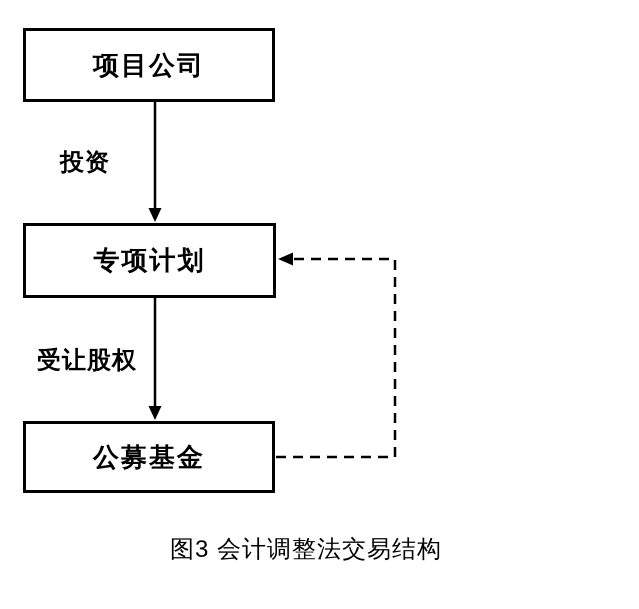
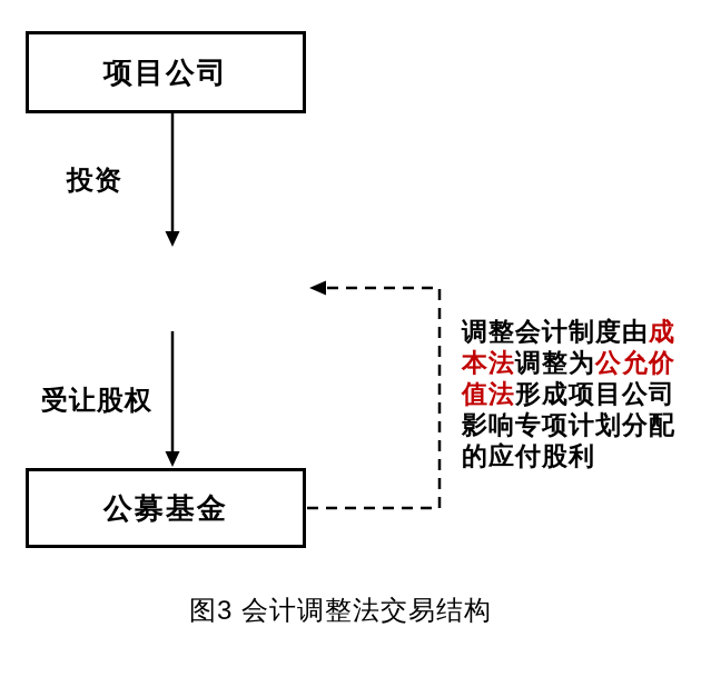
  项目公司
- 专项计划
  公募基金
  投资
  受让股权
+ 调整会计制度由成本法调整为公允价值法形成项目公司影响专项计划分配的应付股利
  图3 会计调整法交易结构
